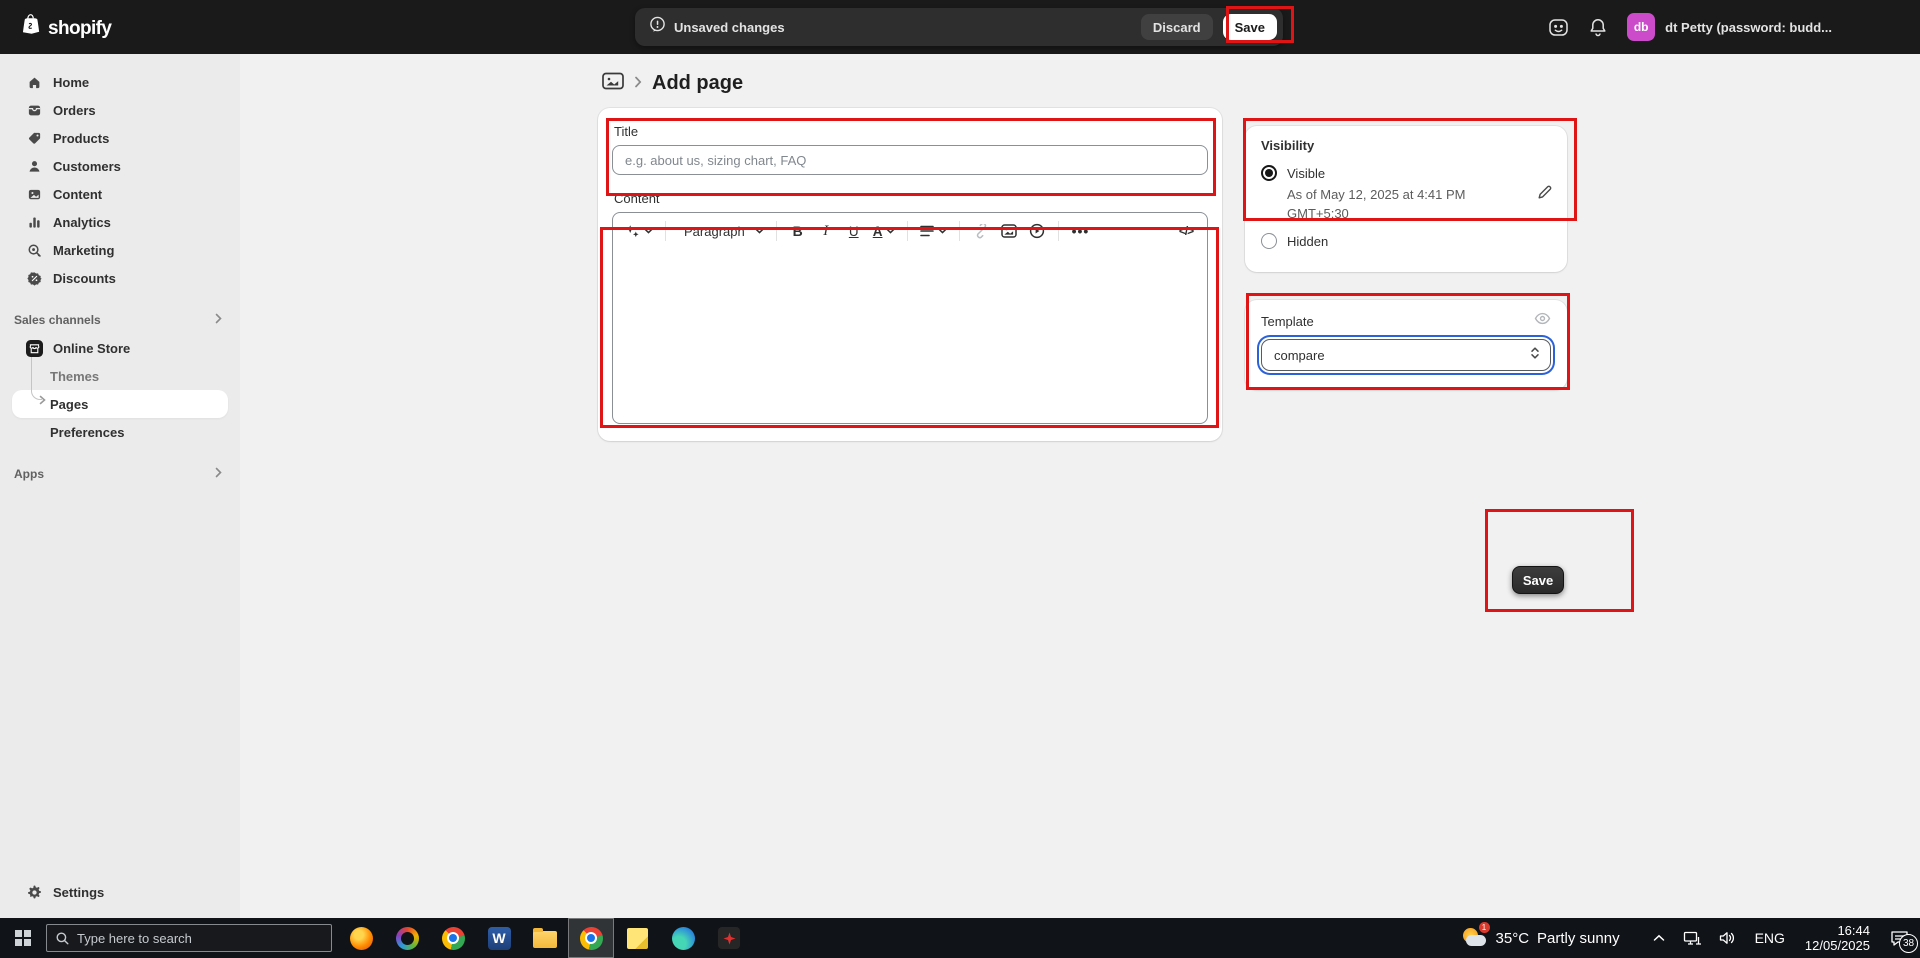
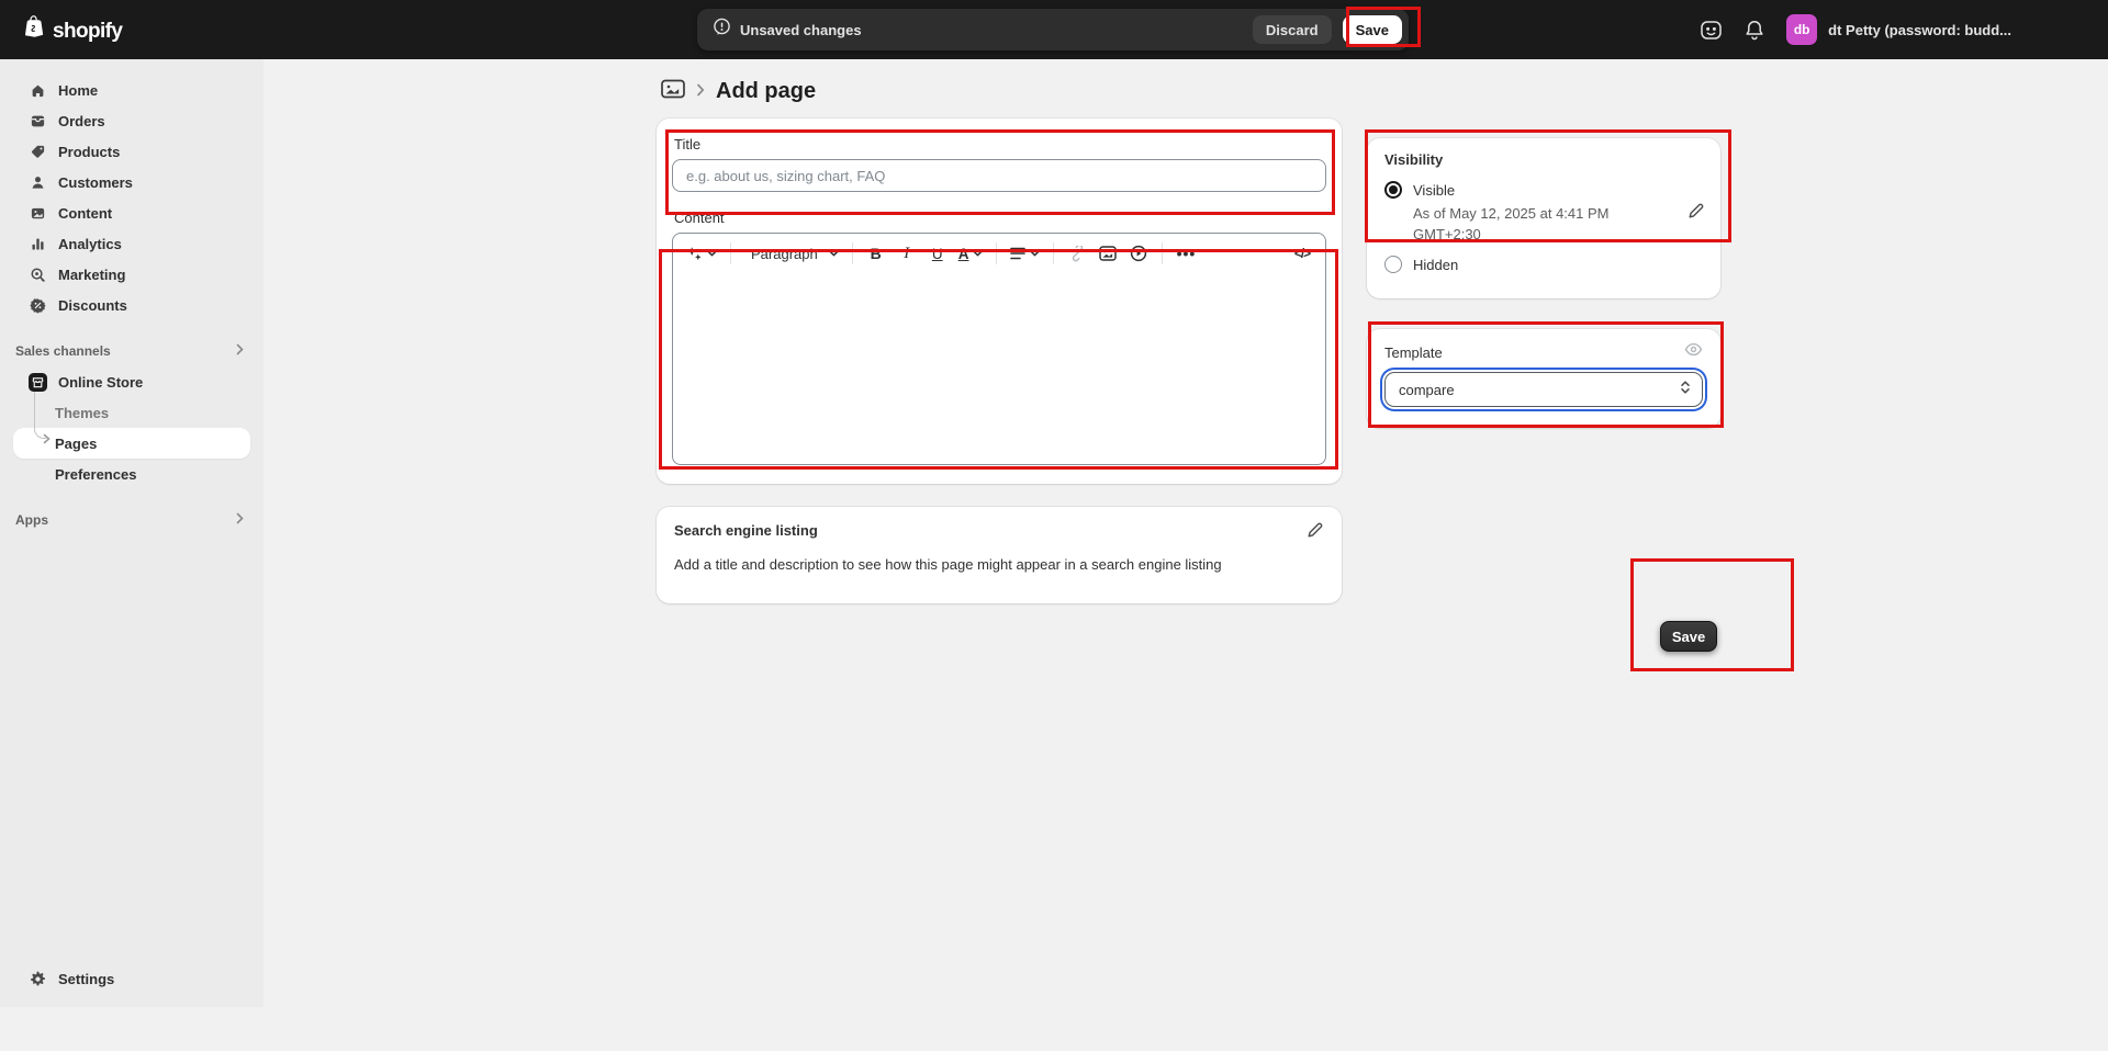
  shopify
  Unsaved changes
  Discard
  Save
  db
  dt Petty (password: budd...
  Home
  Orders
  Products
  Customers
  Content
  Analytics
  Marketing
  Discounts
  Sales channels
  Online Store
  Themes
  Pages
  Preferences
  Apps
  Settings
  Add page
  Title
  e.g. about us, sizing chart, FAQ
  Content
  Paragraph
  B
  I
  U
  A
  •••
  </>
+ Search engine listing
+ Add a title and description to see how this page might appear in a search engine listing
  Visibility
  Visible
  As of May 12, 2025 at 4:41 PM
- GMT+5:30
+ GMT+2:30
  Hidden
  Template
  compare
  Save
- Type here to search
- W
- 1
- 35°C
- Partly sunny
- ENG
- 16:44
- 12/05/2025
- 38
